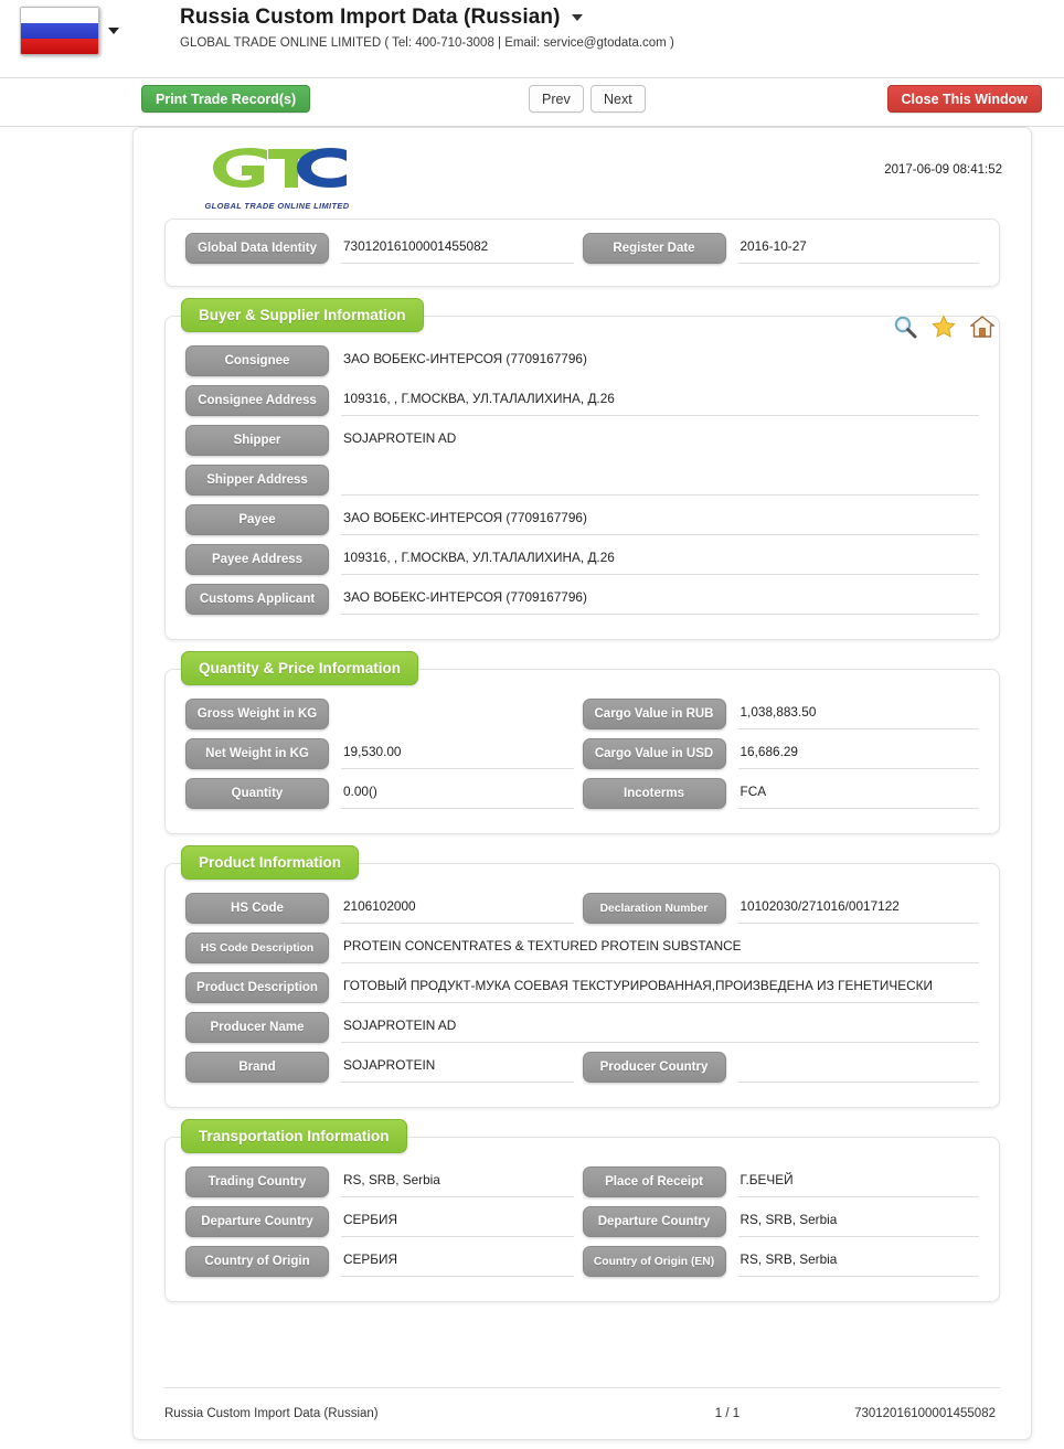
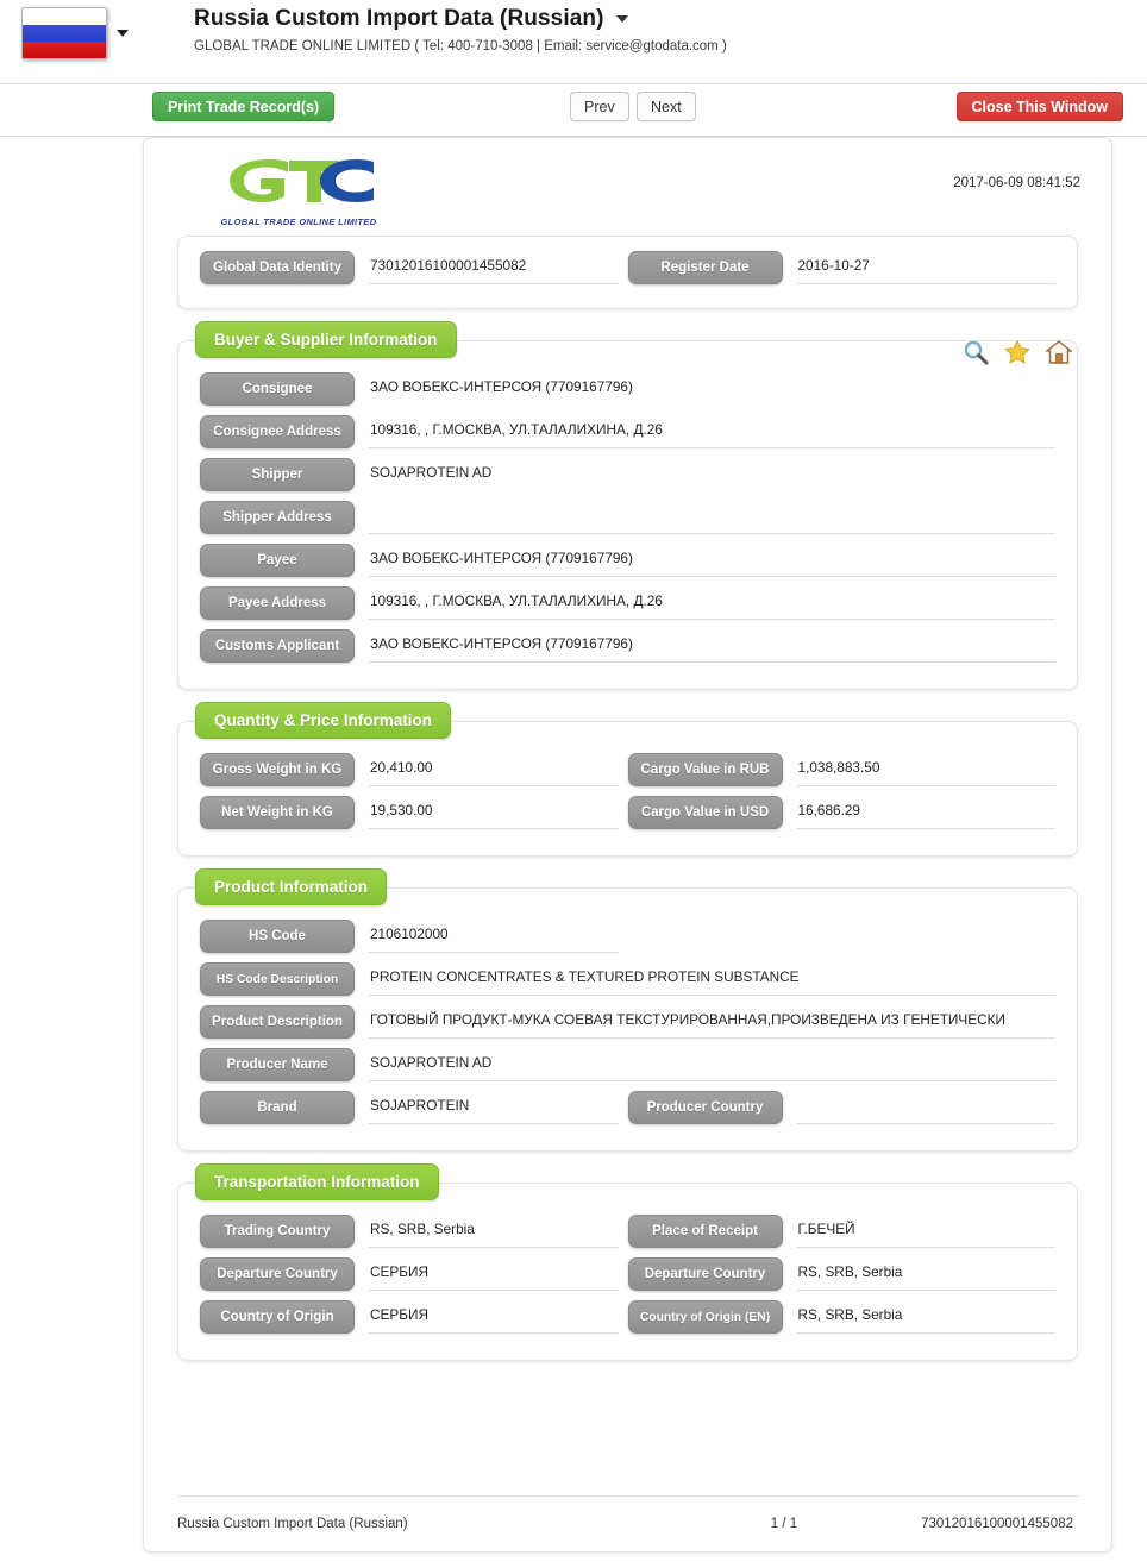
  Russia Custom Import Data (Russian)
  GLOBAL TRADE ONLINE LIMITED ( Tel: 400-710-3008 | Email: service@gtodata.com )
  Print Trade Record(s)
  Prev
  Next
  Close This Window
  GLOBAL TRADE ONLINE LIMITED
  2017-06-09 08:41:52
  Global Data Identity
  73012016100001455082
  Register Date
  2016-10-27
  Buyer & Supplier Information
  Consignee
  ЗАО ВОБЕКС-ИНТЕРСОЯ (7709167796)
  Consignee Address
  109316, , Г.МОСКВА, УЛ.ТАЛАЛИХИНА, Д.26
  Shipper
  SOJAPROTEIN AD
  Shipper Address
  Payee
  ЗАО ВОБЕКС-ИНТЕРСОЯ (7709167796)
  Payee Address
  109316, , Г.МОСКВА, УЛ.ТАЛАЛИХИНА, Д.26
  Customs Applicant
  ЗАО ВОБЕКС-ИНТЕРСОЯ (7709167796)
  Quantity & Price Information
  Gross Weight in KG
+ 20,410.00
  Cargo Value in RUB
  1,038,883.50
  Net Weight in KG
  19,530.00
  Cargo Value in USD
  16,686.29
- Quantity
- 0.00()
- Incoterms
- FCA
  Product Information
  HS Code
  2106102000
- Declaration Number
- 10102030/271016/0017122
  HS Code Description
  PROTEIN CONCENTRATES & TEXTURED PROTEIN SUBSTANCE
  Product Description
  ГОТОВЫЙ ПРОДУКТ-МУКА СОЕВАЯ ТЕКСТУРИРОВАННАЯ,ПРОИЗВЕДЕНА ИЗ ГЕНЕТИЧЕСКИ
  Producer Name
  SOJAPROTEIN AD
  Brand
  SOJAPROTEIN
  Producer Country
  Transportation Information
  Trading Country
  RS, SRB, Serbia
  Place of Receipt
  Г.БЕЧЕЙ
  Departure Country
  СЕРБИЯ
  Departure Country
  RS, SRB, Serbia
  Country of Origin
  СЕРБИЯ
  Country of Origin (EN)
  RS, SRB, Serbia
  Russia Custom Import Data (Russian)
  1 / 1
  73012016100001455082
